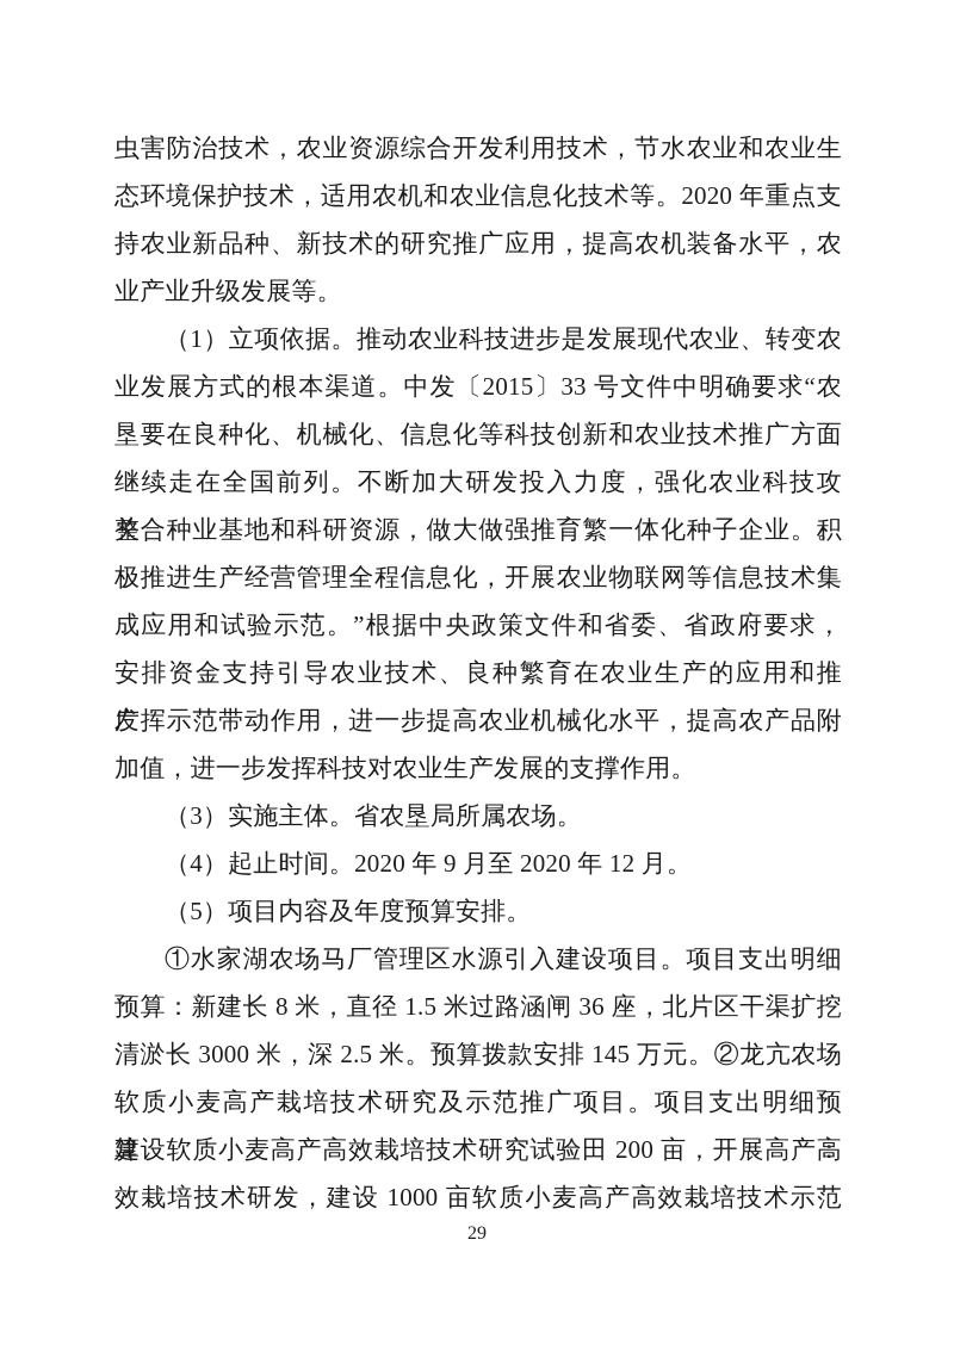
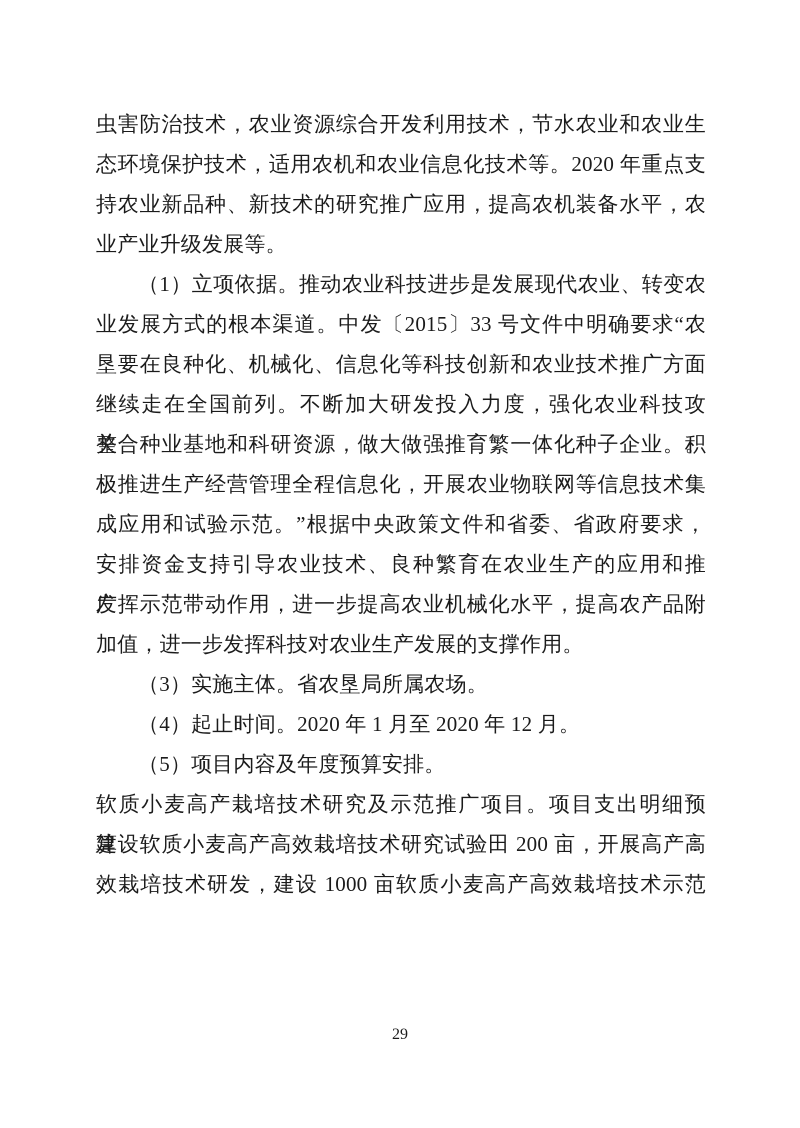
  虫害防治技术，农业资源综合开发利用技术，节水农业和农业生
  态环境保护技术，适用农机和农业信息化技术等。2020 年重点支
  持农业新品种、新技术的研究推广应用，提高农机装备水平，农
  业产业升级发展等。
  （1）立项依据。推动农业科技进步是发展现代农业、转变农
  业发展方式的根本渠道。中发〔2015〕33 号文件中明确要求“农
  垦要在良种化、机械化、信息化等科技创新和农业技术推广方面
  继续走在全国前列。不断加大研发投入力度，强化农业科技攻关。
  整合种业基地和科研资源，做大做强推育繁一体化种子企业。积
  极推进生产经营管理全程信息化，开展农业物联网等信息技术集
  成应用和试验示范。”根据中央政策文件和省委、省政府要求，
  安排资金支持引导农业技术、良种繁育在农业生产的应用和推广，
  发挥示范带动作用，进一步提高农业机械化水平，提高农产品附
  加值，进一步发挥科技对农业生产发展的支撑作用。
  （3）实施主体。省农垦局所属农场。
- （4）起止时间。2020 年 9 月至 2020 年 12 月。
+ （4）起止时间。2020 年 1 月至 2020 年 12 月。
  （5）项目内容及年度预算安排。
- ①水家湖农场马厂管理区水源引入建设项目。项目支出明细
- 预算：新建长 8 米，直径 1.5 米过路涵闸 36 座，北片区干渠扩挖
- 清淤长 3000 米，深 2.5 米。预算拨款安排 145 万元。②龙亢农场
  软质小麦高产栽培技术研究及示范推广项目。项目支出明细预算：
  建设软质小麦高产高效栽培技术研究试验田 200 亩，开展高产高
  效栽培技术研发，建设 1000 亩软质小麦高产高效栽培技术示范
  29
